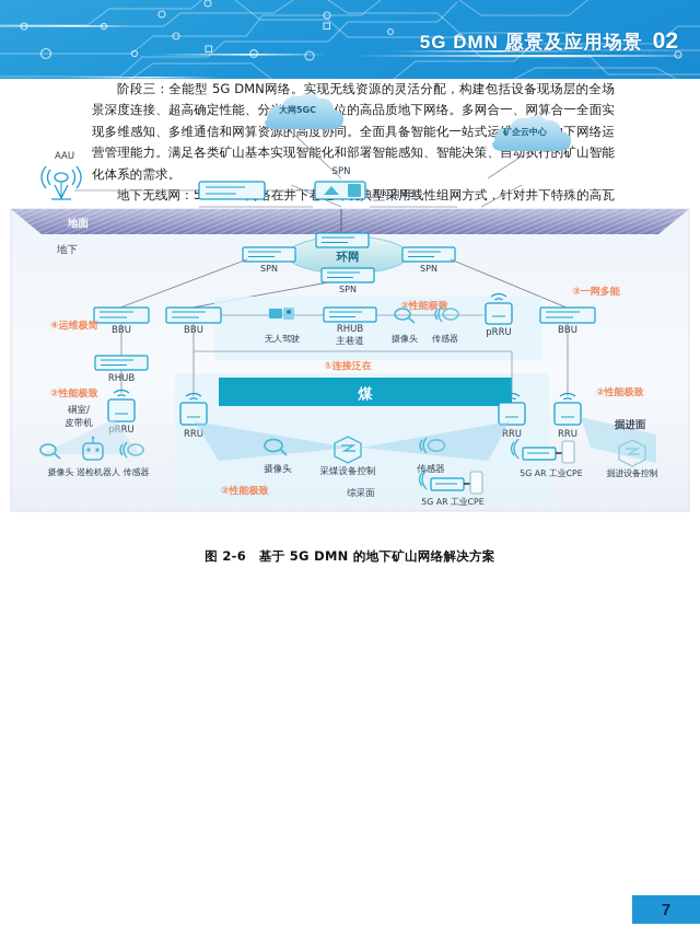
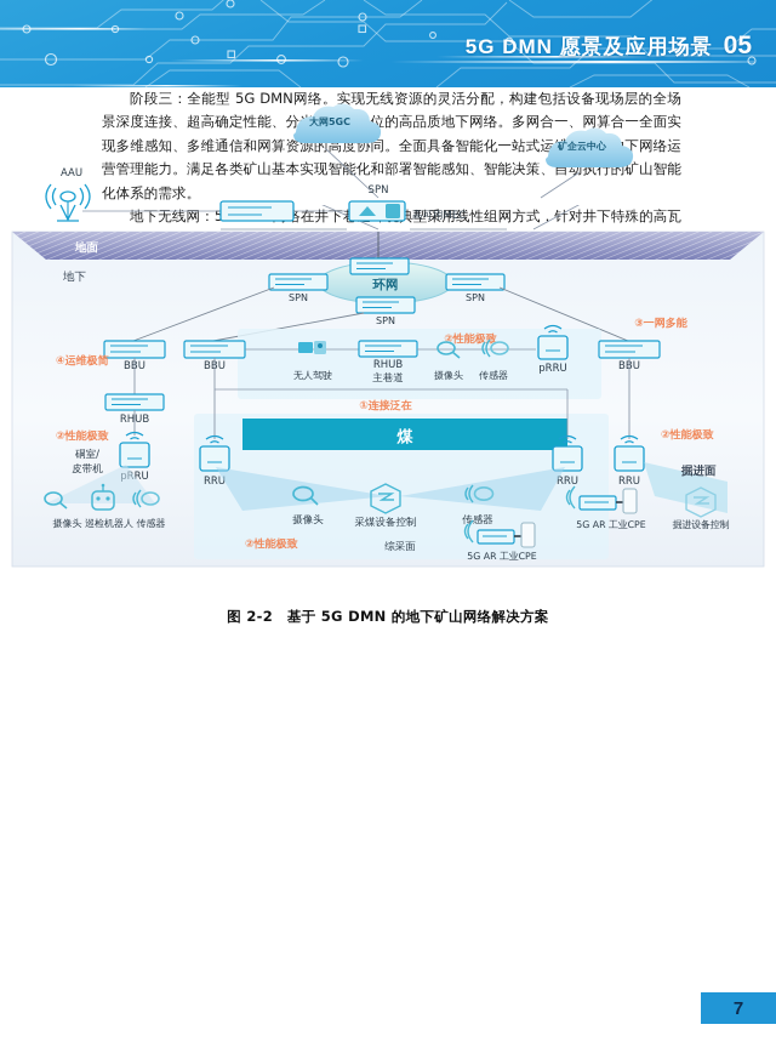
- 5G DMN 愿景及应用场景 02
+ 5G DMN 愿景及应用场景 05
  阶段三：全能型 5G DMN网络。实现无线资源的灵活分配，构建包括设备现场层的全场景深度连接、超高确定性能、分位的高品质地下网络。多网合一、网算合一全面实现多维感知、多维通信和网算资源的高度协同。全面具备智能化一站式运下网络运营管理能力。满足各类矿山基本实现智能化和部署智能感知、智能决策、自动执行的矿山智能化体系的需求。
  环网
  SPN
  SPN
  SPN
  地面
  地下
  ②性能极致
  ③一网多能
  RHUB
  无人驾驶
  主巷道
  摄像头
  传感器
  pRRU
  RHUB
  pRRU
  硐室/
  皮带机
  摄像头 巡检机器人 传感器
  ④运维极简
  ②性能极致
  ①连接泛在
  煤
  RRU
  RRU
  摄像头
  采煤设备控制
  传感器
  ②性能极致
  综采面
  5G AR 工业CPE
  RRU
  ②性能极致
  掘进面
  5G AR 工业CPE
  掘进设备控制
  大网5GC
  矿企云中心
  AAU
  SPN
  高可用MEC
- 图 2-6 基于 5G DMN 的地下矿山网络解决方案
+ 图 2-2 基于 5G DMN 的地下矿山网络解决方案
  7
